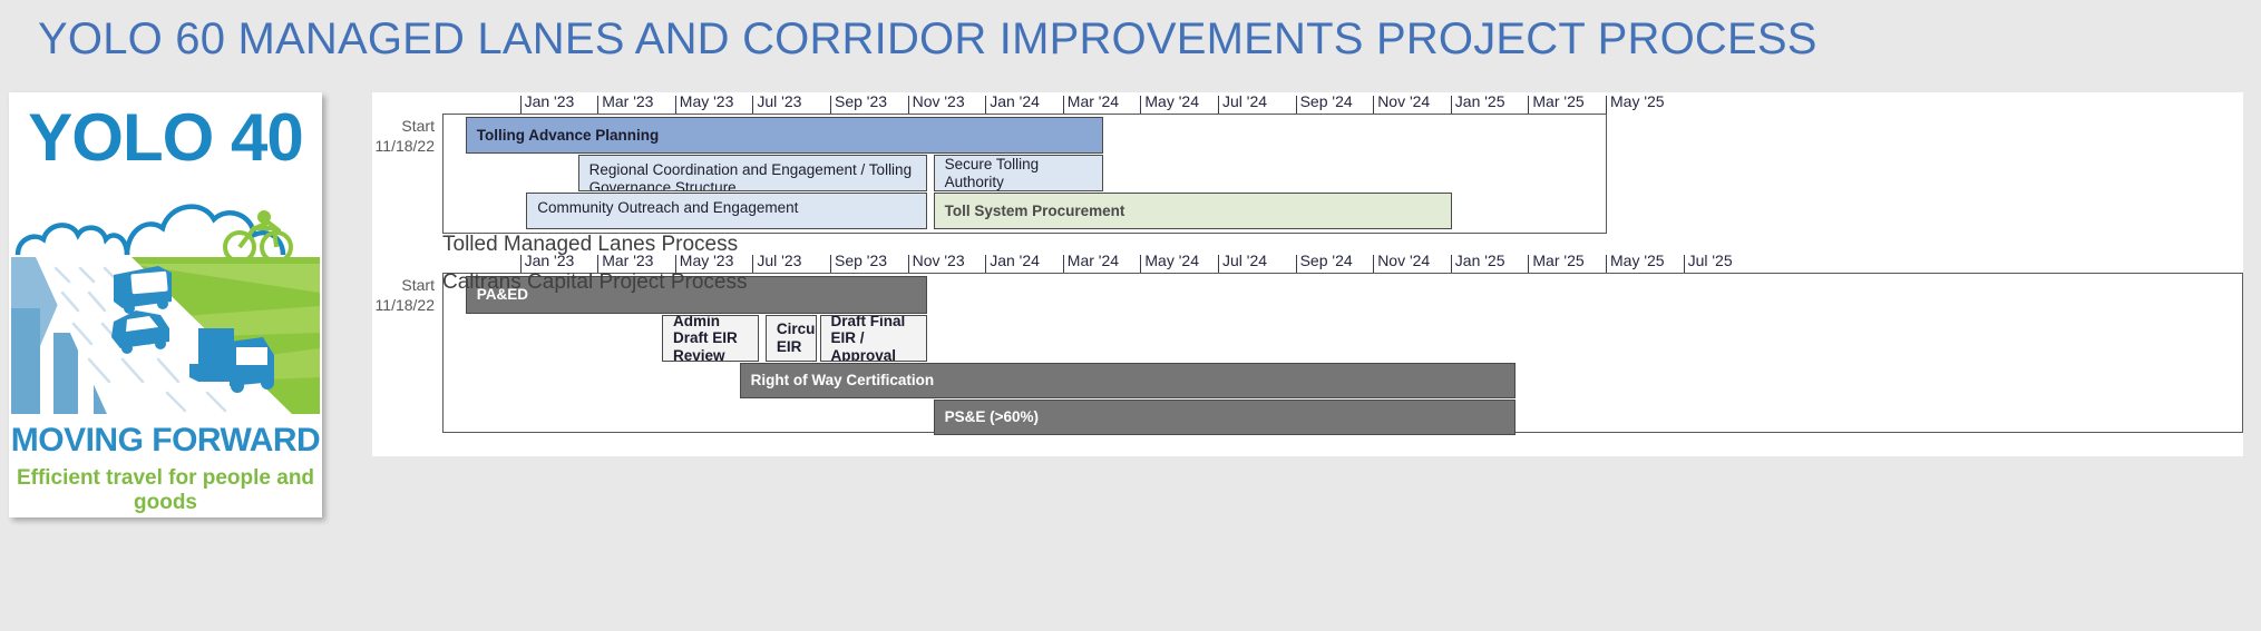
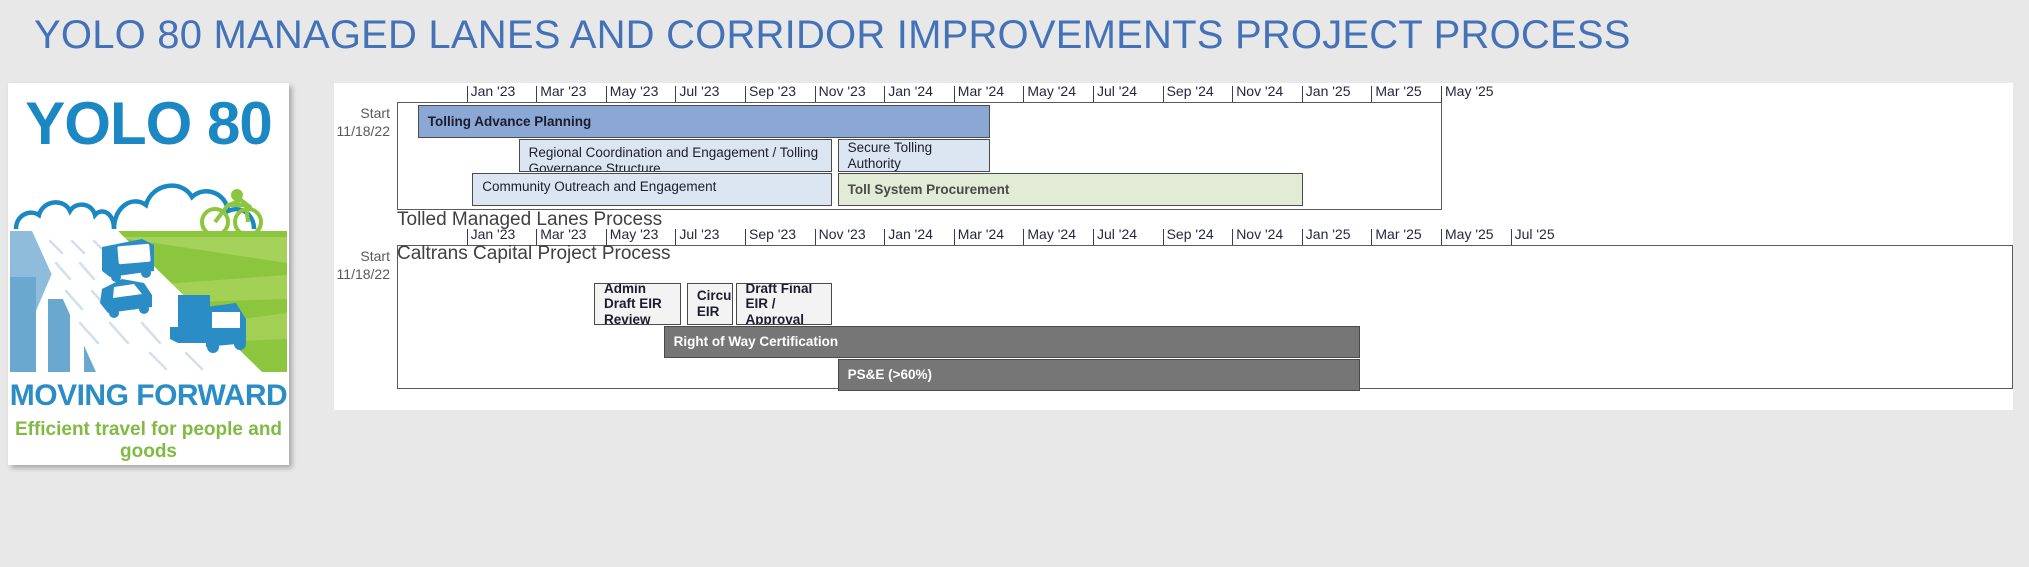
- YOLO 60 MANAGED LANES AND CORRIDOR IMPROVEMENTS PROJECT PROCESS
+ YOLO 80 MANAGED LANES AND CORRIDOR IMPROVEMENTS PROJECT PROCESS
- YOLO 40
+ YOLO 80
  MOVING FORWARD
  Efficient travel for people and goods
  Start
  11/18/22
  Jan '23
  Mar '23
  May '23
  Jul '23
  Sep '23
  Nov '23
  Jan '24
  Mar '24
  May '24
  Jul '24
  Sep '24
  Nov '24
  Jan '25
  Mar '25
  May '25
  Tolling Advance Planning
  Regional Coordination and Engagement / Tolling Governance Structure
  Secure Tolling Authority
  Community Outreach and Engagement
  Toll System Procurement
  Tolled Managed Lanes Process
  Start
  11/18/22
  Jan '23
  Mar '23
  May '23
  Jul '23
  Sep '23
  Nov '23
  Jan '24
  Mar '24
  May '24
  Jul '24
  Sep '24
  Nov '24
  Jan '25
  Mar '25
  May '25
  Jul '25
- PA&ED
  Admin Draft EIR Review
  Circul EIR
  Draft Final EIR / Approval
  Right of Way Certification
  PS&E (>60%)
  Caltrans Capital Project Process
